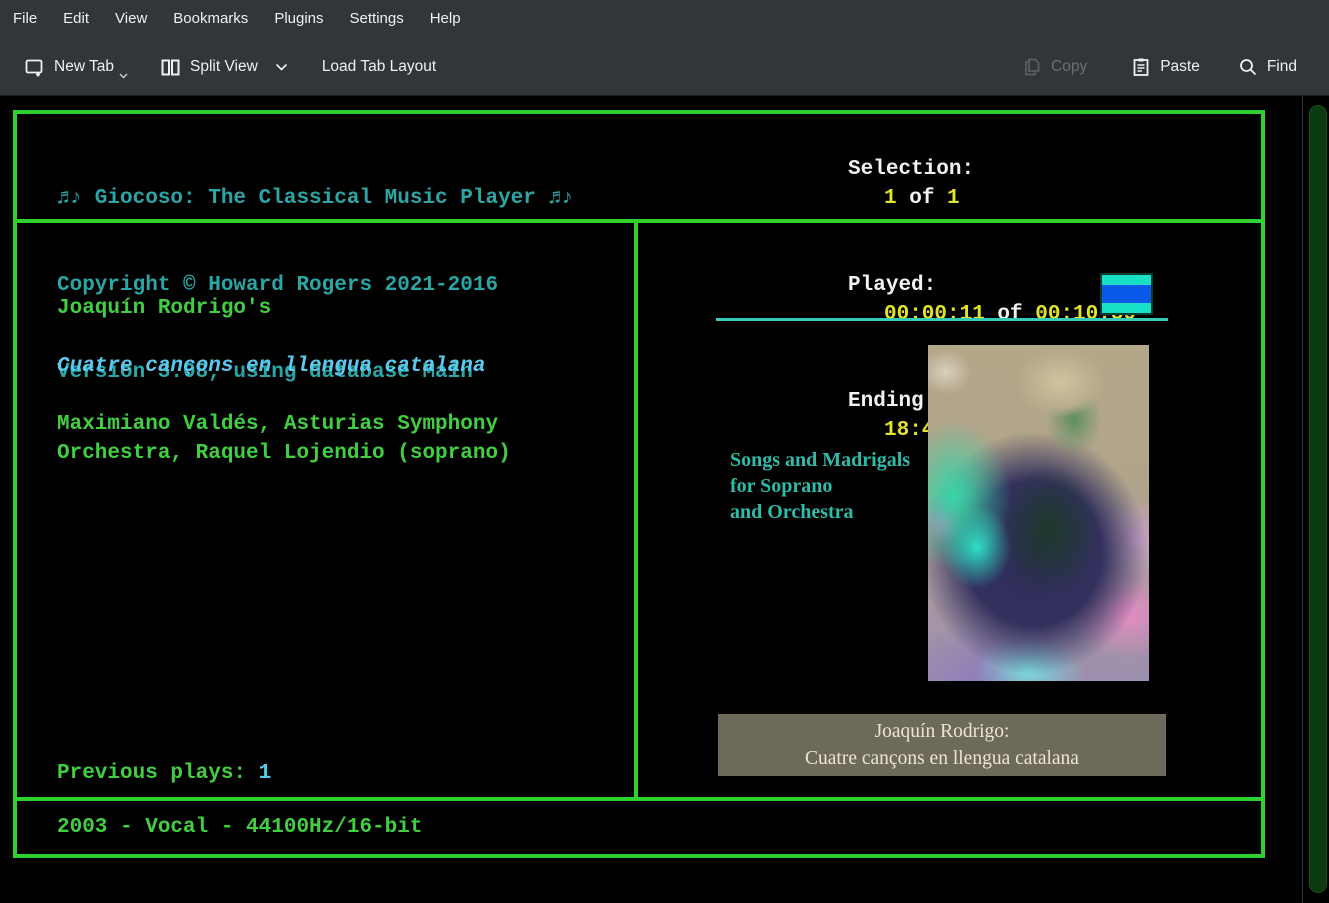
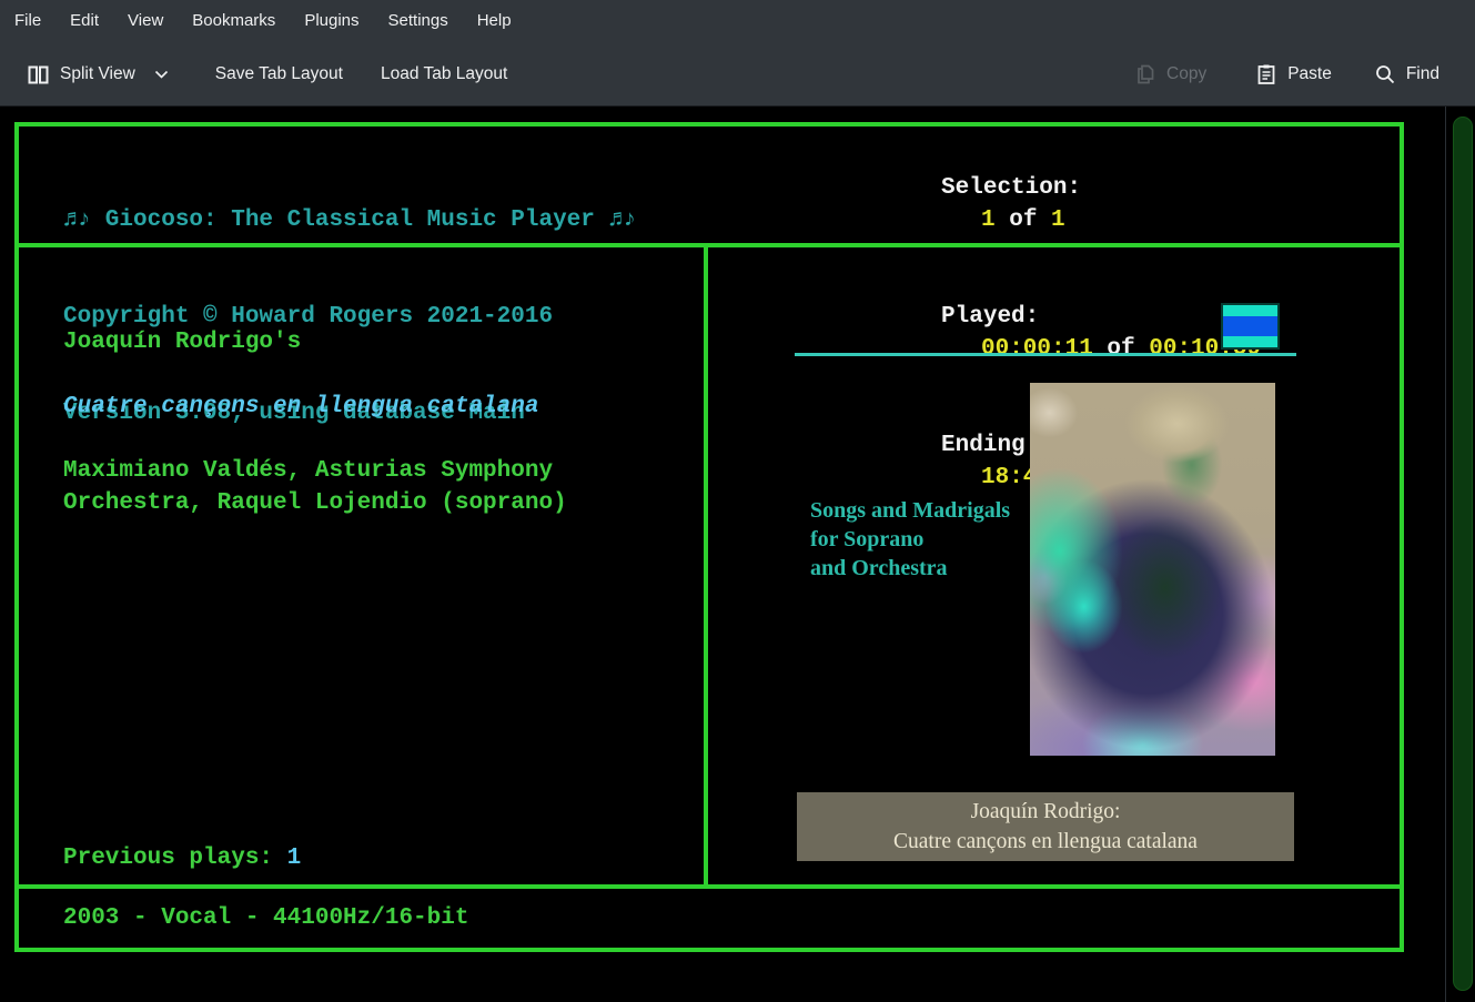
  File
  Edit
  View
  Bookmarks
  Plugins
  Settings
  Help
- New Tab
  Split View
+ Save Tab Layout
  Load Tab Layout
  Copy
  Paste
  Find
  ♬♪ Giocoso: The Classical Music Player ♬♪
  Copyright © Howard Rogers 2021-2016
  Version 3.08, using database Main
  Selection:
  1 of 1
  Played:
  00:00:11 of 00:10:59
  Joaquín Rodrigo's
  Cuatre cançons en llengua catalana
  Maximiano Valdés, Asturias Symphony
  Orchestra, Raquel Lojendio (soprano)
  Previous plays: 1
  Songs and Madrigals
  for Soprano
  and Orchestra
  Joaquín Rodrigo:
  Cuatre cançons en llengua catalana
  2003 - Vocal - 44100Hz/16-bit
